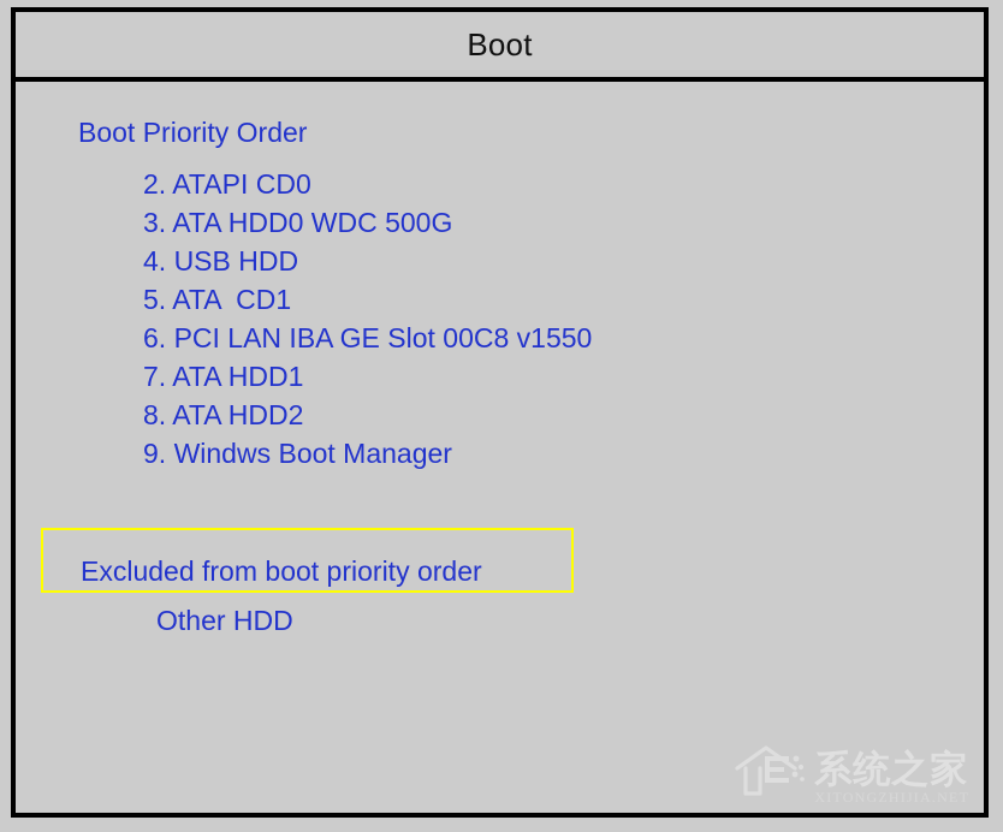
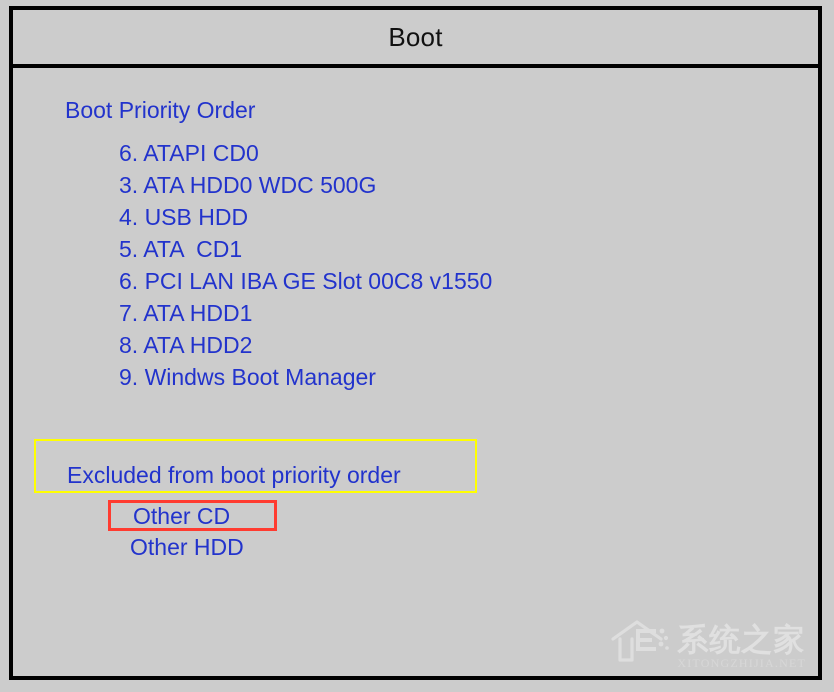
  Boot
  Boot Priority Order
- 2. ATAPI CD0
+ 6. ATAPI CD0
  3. ATA HDD0 WDC 500G
  4. USB HDD
  5. ATA CD1
  6. PCI LAN IBA GE Slot 00C8 v1550
  7. ATA HDD1
  8. ATA HDD2
  9. Windws Boot Manager
  Excluded from boot priority order
+ Other CD
  Other HDD
